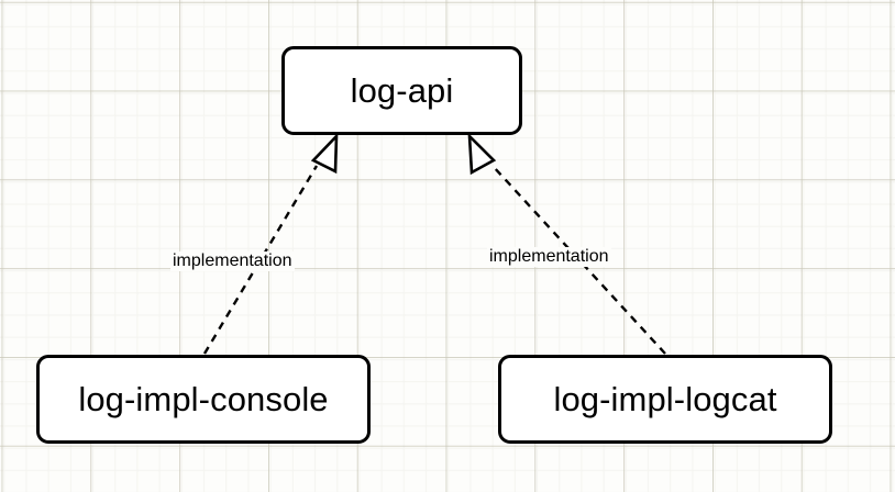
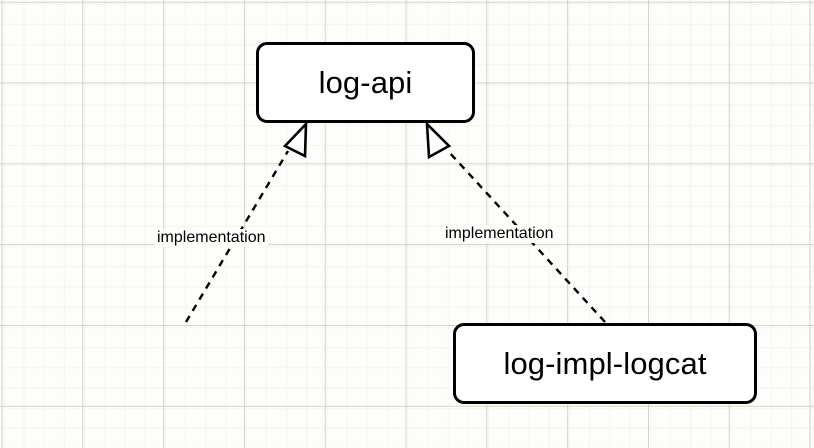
  log-api
- log-impl-console
  log-impl-logcat
  implementation
  implementation
